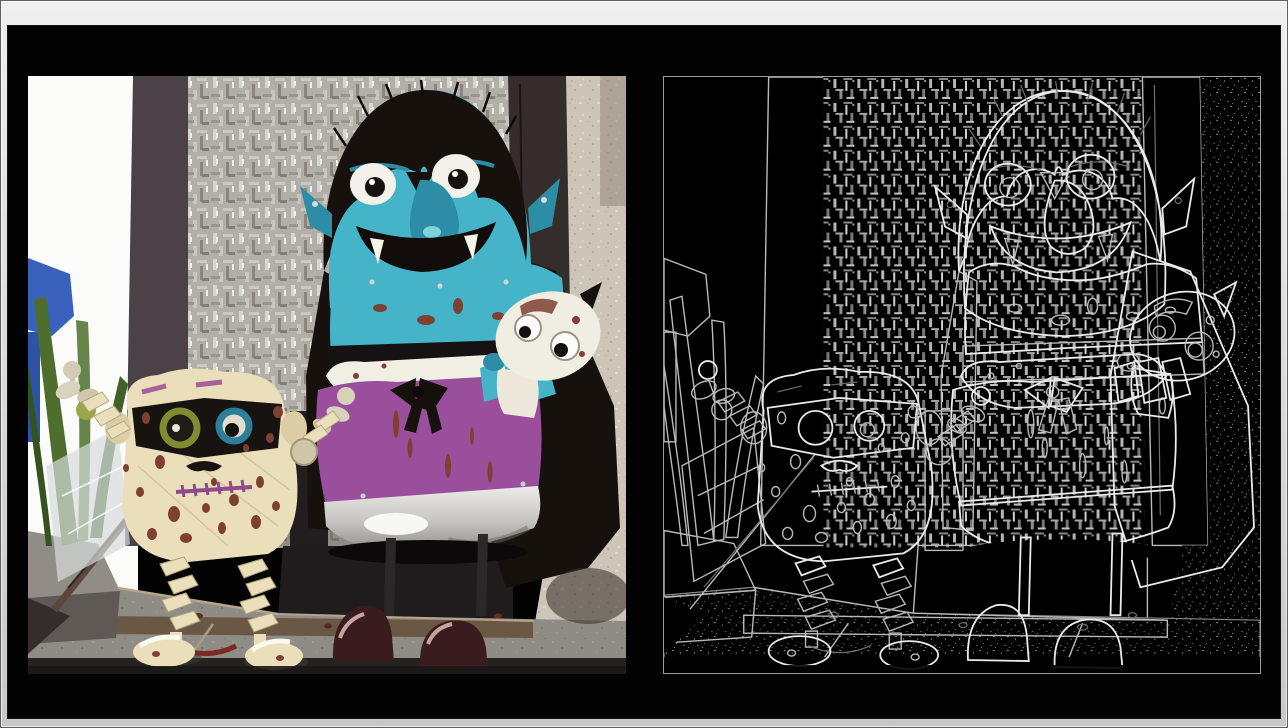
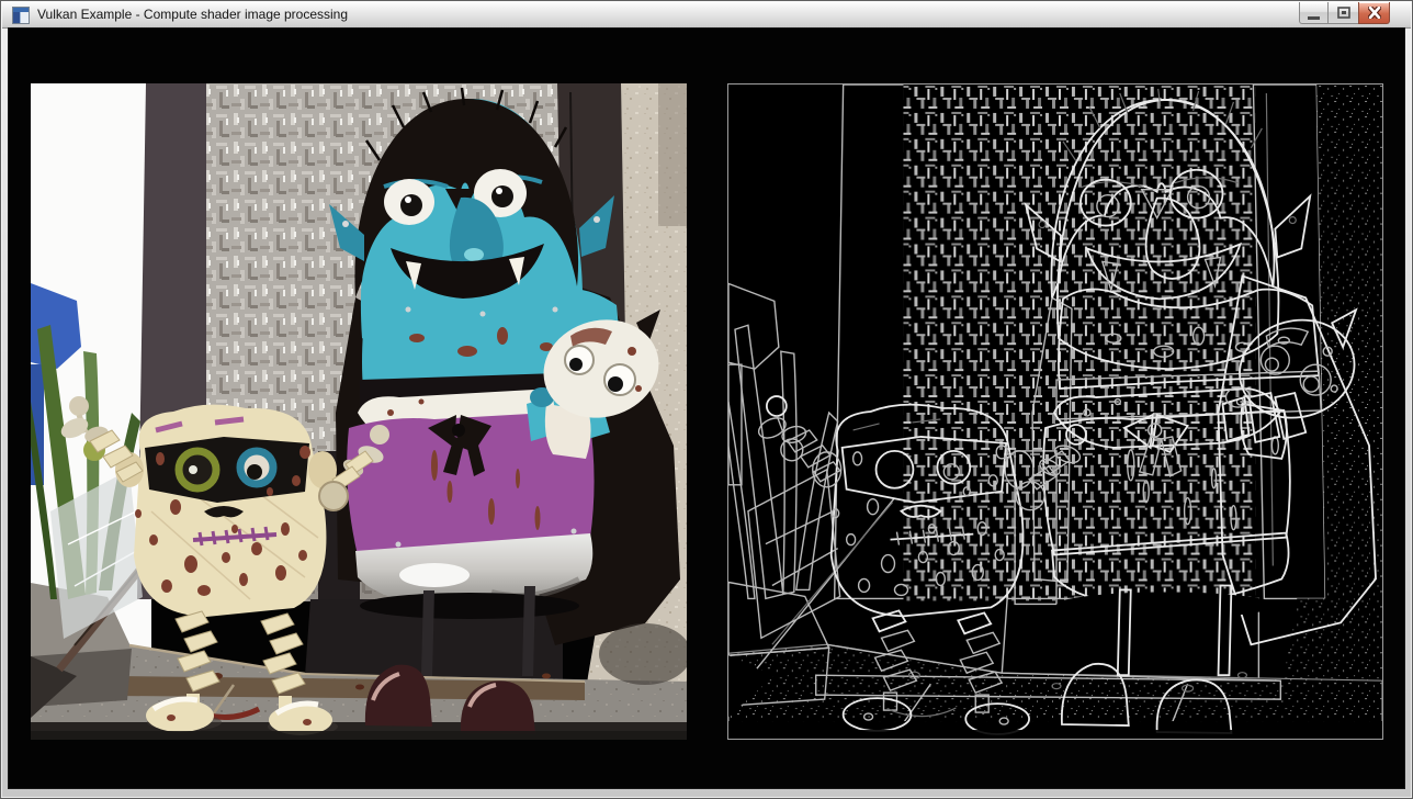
+ Vulkan Example - Compute shader image processing
